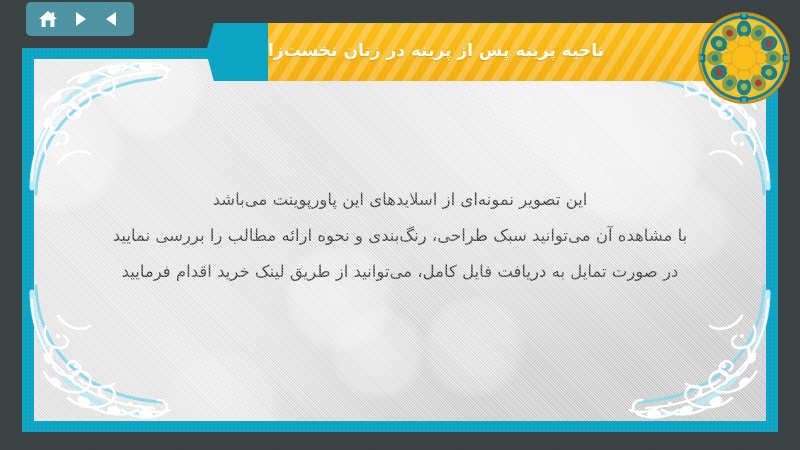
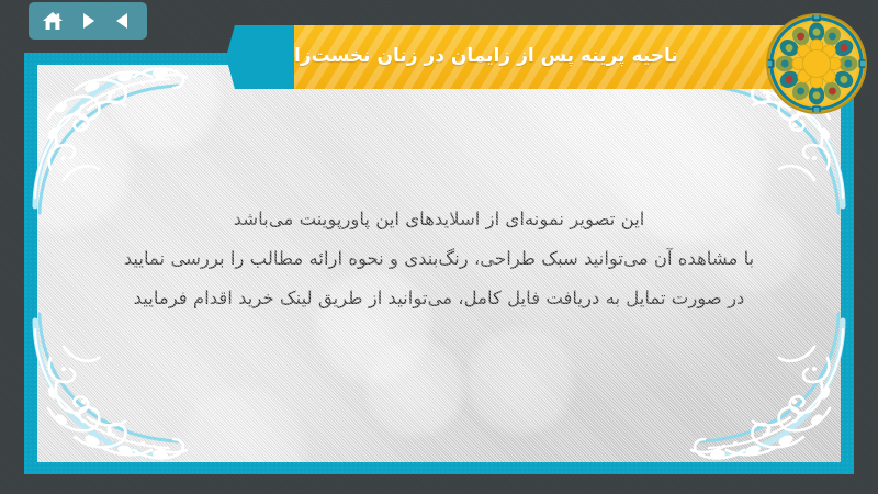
- ناحیه پرینه پس از پرینه در زنان نخست‌زا
+ ناحیه پرینه پس از زایمان در زنان نخست‌زا
